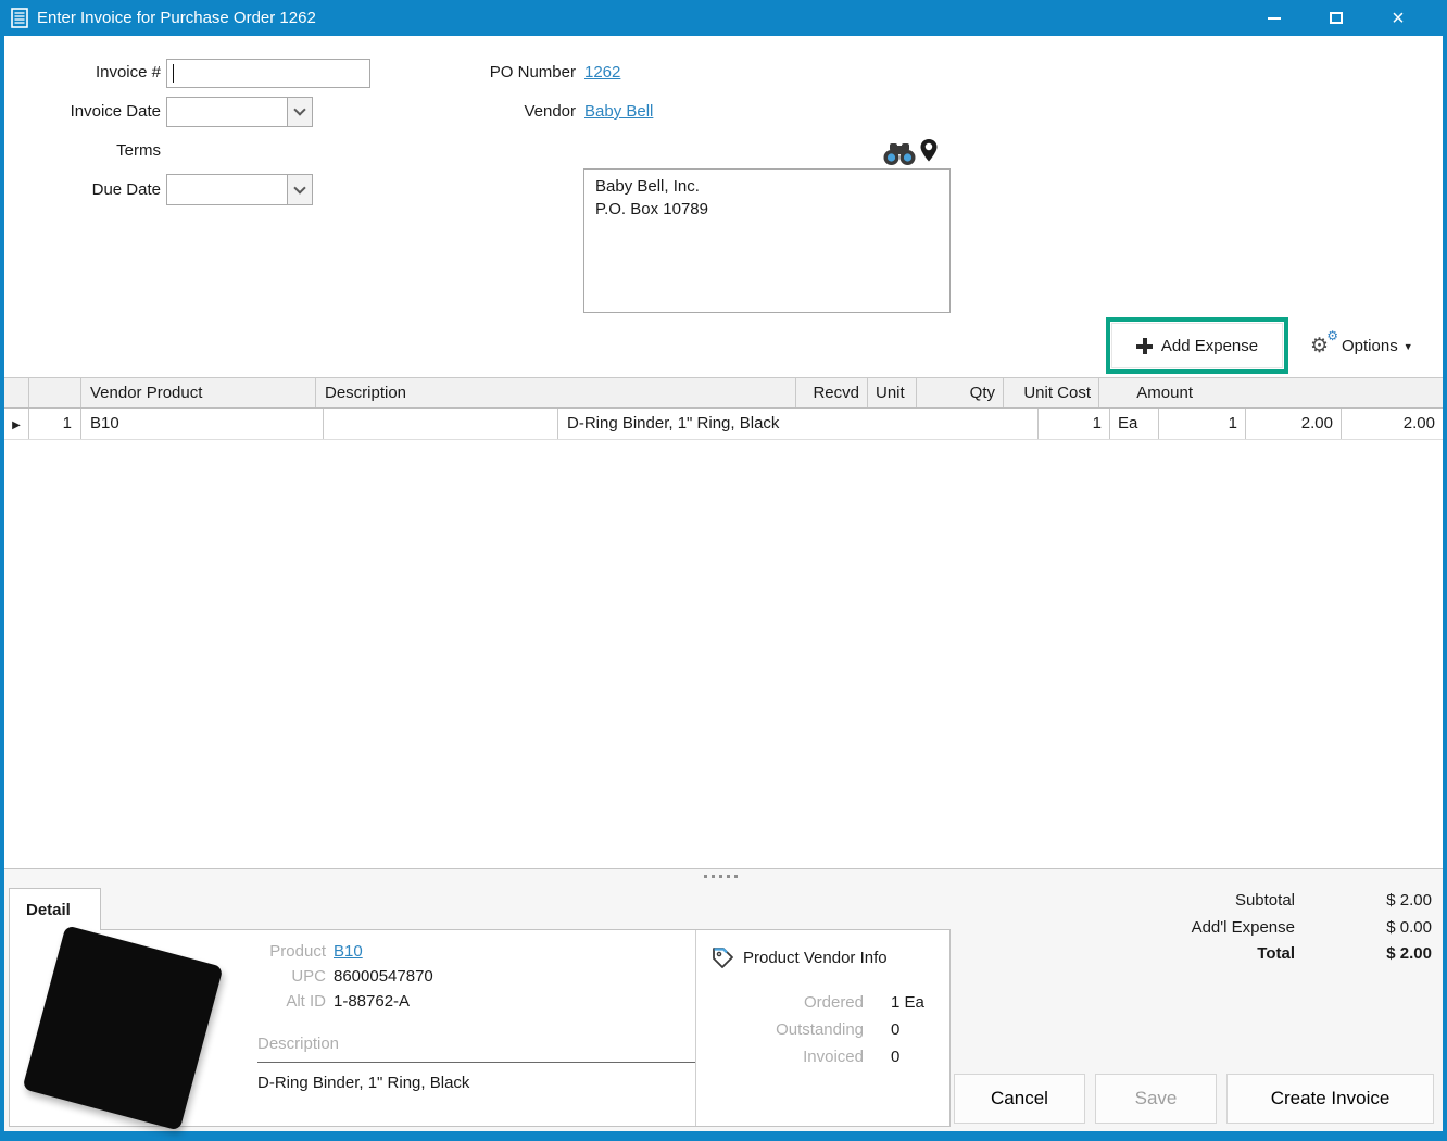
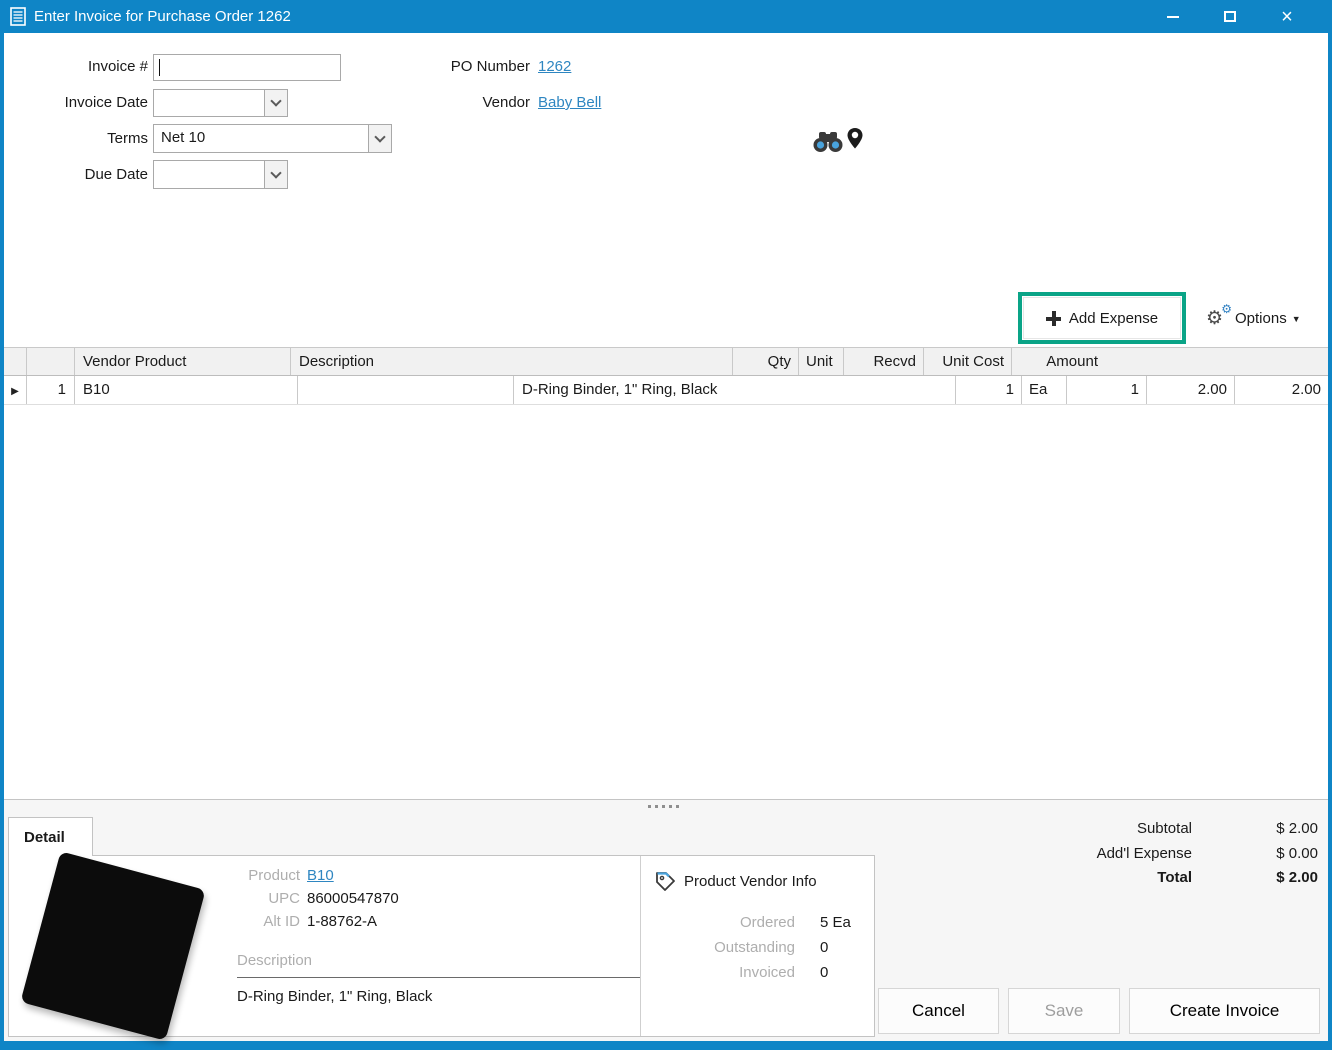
  Enter Invoice for Purchase Order 1262
  ×
  Invoice #
  Invoice Date
  Terms
+ Net 10
  Due Date
  PO Number
  1262
  Vendor
  Baby Bell
- Baby Bell, Inc.
- P.O. Box 10789
  Add Expense
  ⚙
  ⚙
  Options
  ▼
  Vendor Product
  Description
- Recvd
+ Qty
  Unit
- Qty
+ Recvd
  Unit Cost
  Amount
  ▶
  1
  B10
  D-Ring Binder, 1" Ring, Black
  1
  Ea
  1
  2.00
  2.00
  Detail
  Product
  B10
  UPC
  86000547870
  Alt ID
  1-88762-A
  Description
  D-Ring Binder, 1" Ring, Black
  Product Vendor Info
  Ordered
- 1 Ea
+ 5 Ea
  Outstanding
  0
  Invoiced
  0
  Subtotal
  $ 2.00
  Add'l Expense
  $ 0.00
  Total
  $ 2.00
  Cancel
  Save
  Create Invoice
